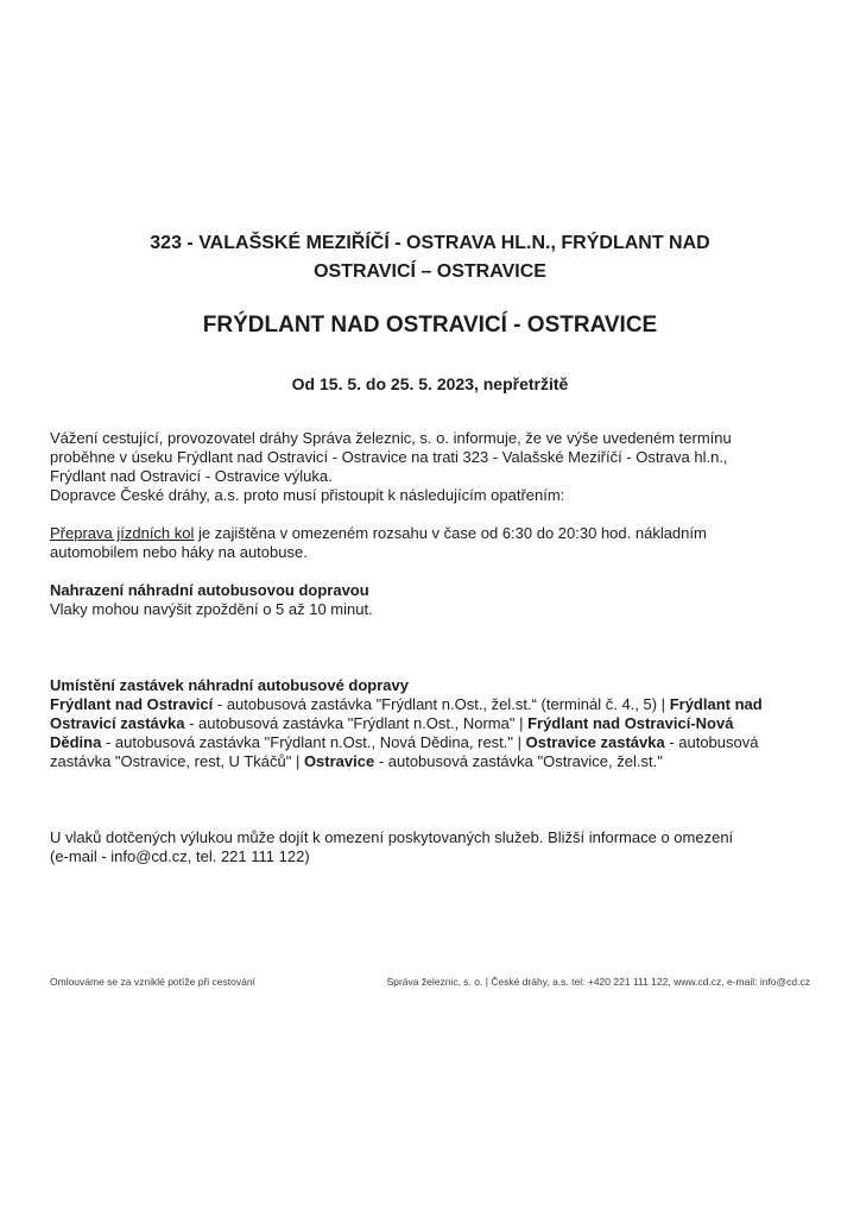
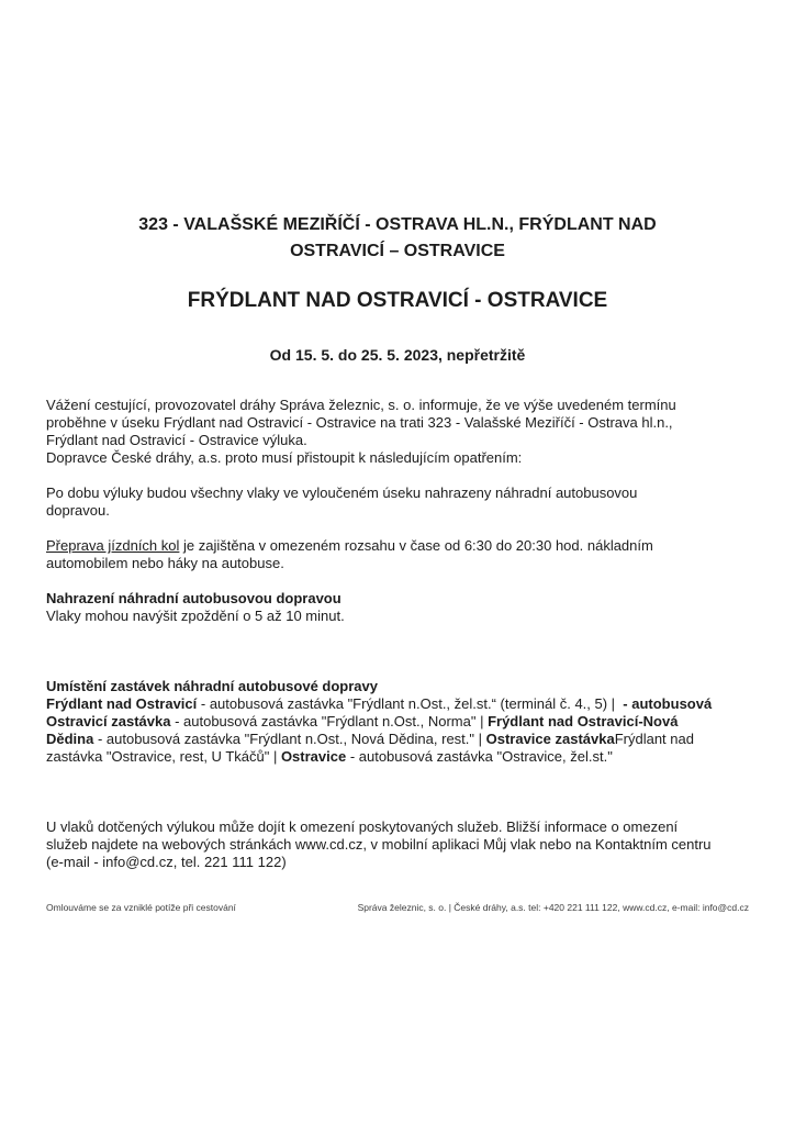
  323 - VALAŠSKÉ MEZIŘÍČÍ - OSTRAVA HL.N., FRÝDLANT NAD
  OSTRAVICÍ – OSTRAVICE
  FRÝDLANT NAD OSTRAVICÍ - OSTRAVICE
  Od 15. 5. do 25. 5. 2023, nepřetržitě
  Vážení cestující, provozovatel dráhy Správa železnic, s. o. informuje, že ve výše uvedeném termínu
  proběhne v úseku Frýdlant nad Ostravicí - Ostravice na trati 323 - Valašské Meziříčí - Ostrava hl.n.,
  Frýdlant nad Ostravicí - Ostravice výluka.
  Dopravce České dráhy, a.s. proto musí přistoupit k následujícím opatřením:
+ Po dobu výluky budou všechny vlaky ve vyloučeném úseku nahrazeny náhradní autobusovou
+ dopravou.
  Přeprava jízdních kol je zajištěna v omezeném rozsahu v čase od 6:30 do 20:30 hod. nákladním
  automobilem nebo háky na autobuse.
  Nahrazení náhradní autobusovou dopravou
  Vlaky mohou navýšit zpoždění o 5 až 10 minut.
  Umístění zastávek náhradní autobusové dopravy
- Frýdlant nad Ostravicí - autobusová zastávka "Frýdlant n.Ost., žel.st.“ (terminál č. 4., 5) | Frýdlant nad
+ Frýdlant nad Ostravicí - autobusová zastávka "Frýdlant n.Ost., žel.st.“ (terminál č. 4., 5) | - autobusová
  Ostravicí zastávka - autobusová zastávka "Frýdlant n.Ost., Norma" | Frýdlant nad Ostravicí-Nová
- Dědina - autobusová zastávka "Frýdlant n.Ost., Nová Dědina, rest." | Ostravice zastávka - autobusová
+ Dědina - autobusová zastávka "Frýdlant n.Ost., Nová Dědina, rest." | Ostravice zastávkaFrýdlant nad
  zastávka "Ostravice, rest, U Tkáčů" | Ostravice - autobusová zastávka "Ostravice, žel.st."
  U vlaků dotčených výlukou může dojít k omezení poskytovaných služeb. Bližší informace o omezení
+ služeb najdete na webových stránkách www.cd.cz, v mobilní aplikaci Můj vlak nebo na Kontaktním centru
  (e-mail - info@cd.cz, tel. 221 111 122)
  Omlouváme se za vzniklé potíže při cestování
  Správa železnic, s. o. | České dráhy, a.s. tel: +420 221 111 122, www.cd.cz, e-mail: info@cd.cz
